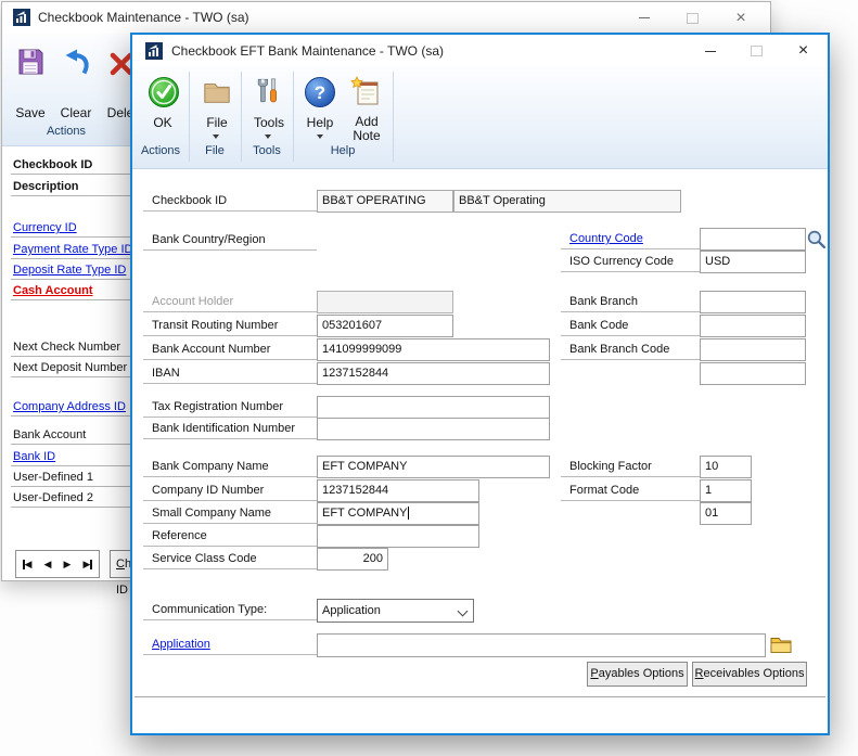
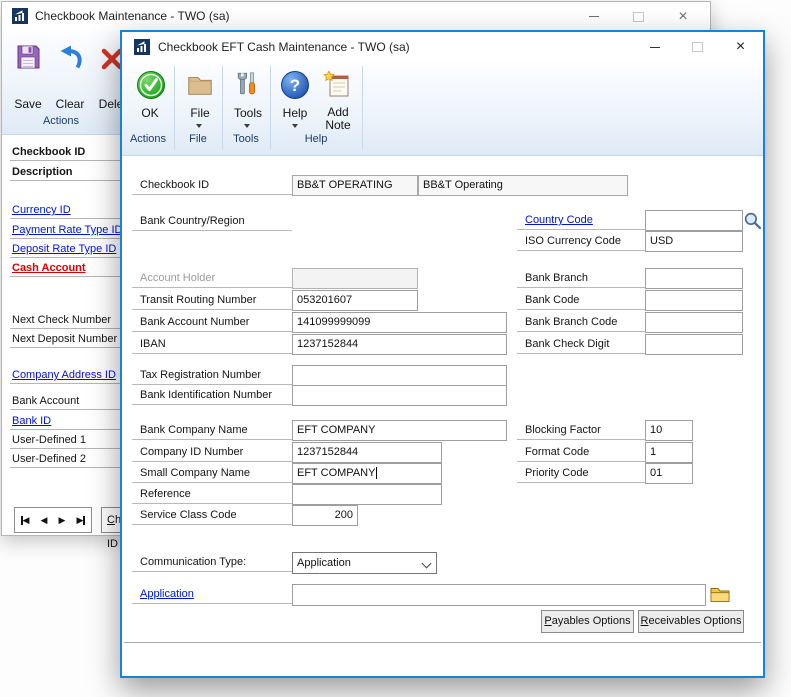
  Checkbook Maintenance - TWO (sa)
  ×
  Save
  Clear
  Actions
  Checkbook ID
  Description
  Currency ID
  Payment Rate Type ID
  Deposit Rate Type ID
  Cash Account
  Next Check Number
  Next Deposit Number
  Company Address ID
  Bank Account
  Bank ID
  User-Defined 1
  User-Defined 2
  ◀
  ◀
  ▶
  ▶
- Checkbook EFT Bank Maintenance - TWO (sa)
+ Checkbook EFT Cash Maintenance - TWO (sa)
  ×
  OK
  File
  Tools
  ?
  Help
  Add Note
  Actions
  File
  Tools
  Help
  Checkbook ID
  BB&T OPERATING
  BB&T Operating
  Bank Country/Region
  Country Code
  ISO Currency Code
  USD
  Account Holder
  Transit Routing Number
  053201607
  Bank Account Number
  141099999099
  IBAN
  1237152844
  Bank Branch
  Bank Code
  Bank Branch Code
+ Bank Check Digit
  Tax Registration Number
  Bank Identification Number
  Bank Company Name
  EFT COMPANY
  Company ID Number
  1237152844
  Small Company Name
  EFT COMPANY
  Reference
  Service Class Code
  200
  Blocking Factor
  10
  Format Code
  1
+ Priority Code
  01
  Communication Type:
  Application
  Application
  Payables Options
  Receivables Options
